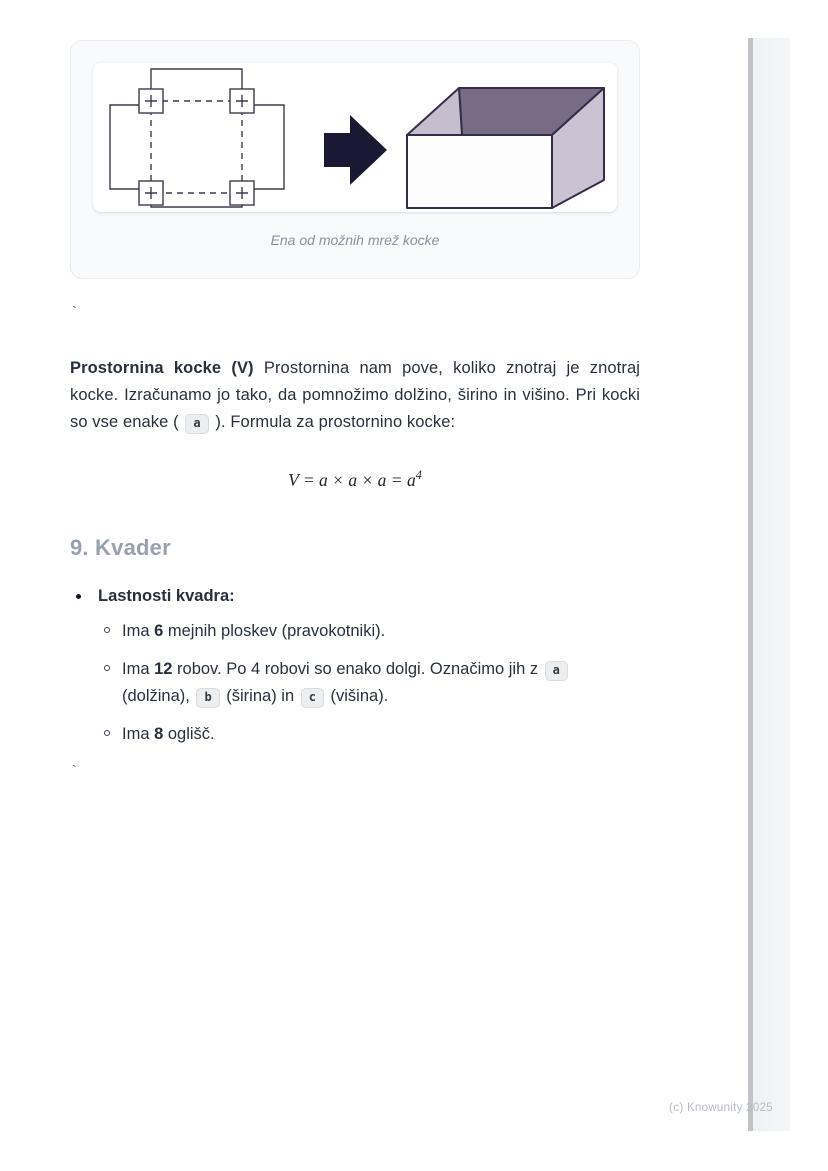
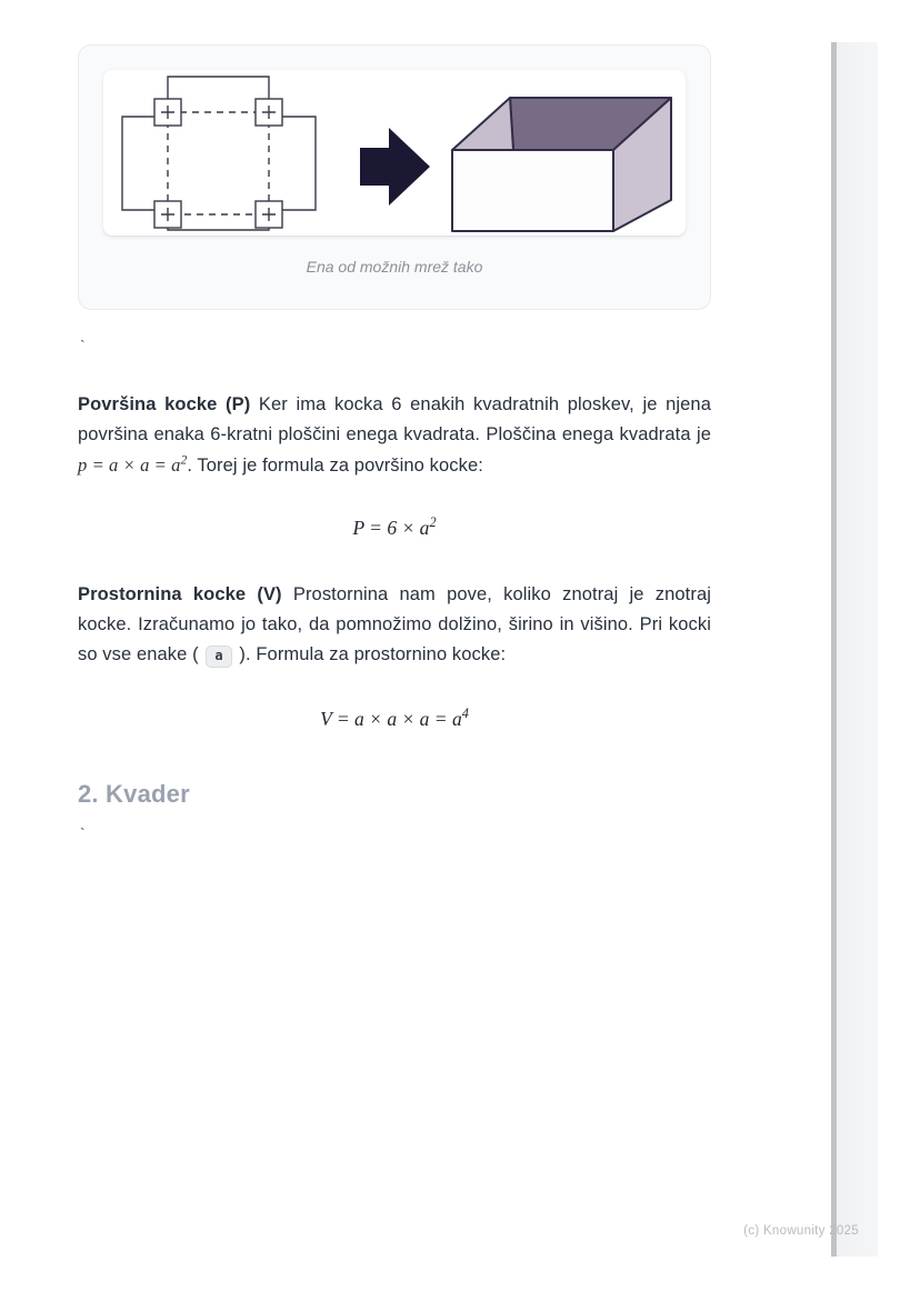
- Ena od možnih mrež kocke
+ Ena od možnih mrež tako
  `
+ Površina kocke (P) Ker ima kocka 6 enakih kvadratnih ploskev, je njena površina enaka 6-kratni ploščini enega kvadrata. Ploščina enega kvadrata je p = a × a = a2. Torej je formula za površino kocke:
+ P = 6 × a2
  Prostornina kocke (V) Prostornina nam pove, koliko znotraj je znotraj kocke. Izračunamo jo tako, da pomnožimo dolžino, širino in višino. Pri kocki so vse enake ( a ). Formula za prostornino kocke:
  V = a × a × a = a4
- 9. Kvader
+ 2. Kvader
- Lastnosti kvadra:
- Ima 6 mejnih ploskev (pravokotniki).
- Ima 12 robov. Po 4 robovi so enako dolgi. Označimo jih z a (dolžina), b (širina) in c (višina).
- Ima 8 oglišč.
  `
  (c) Knowunity 2025
